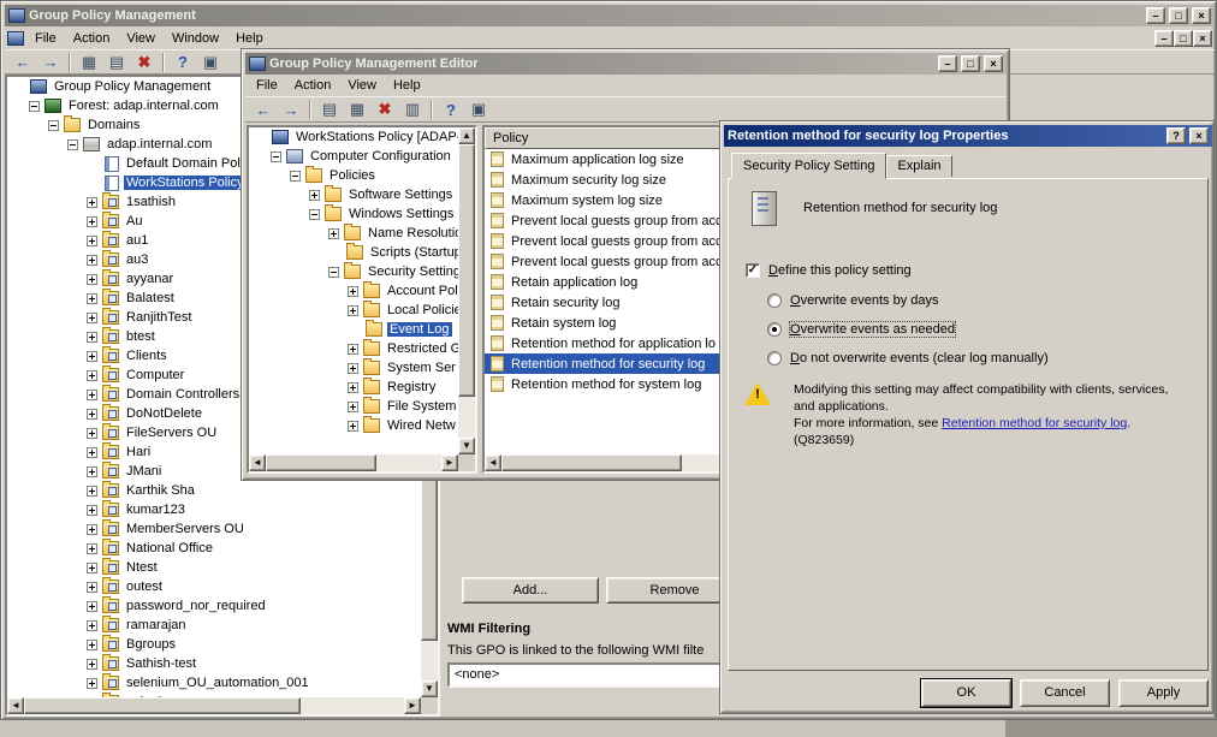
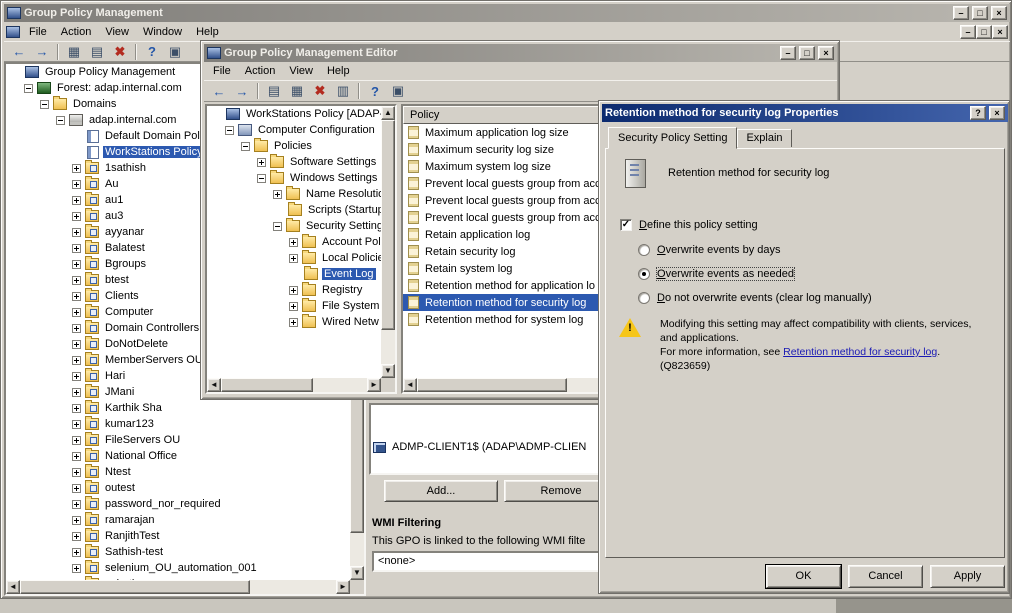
  Group Policy Management
  –
  □
  ×
  File
  Action
  View
  Window
  Help
  –
  □
  ×
  ←
  →
  ▦
  ▤
  ✖
  ?
  ▣
  Group Policy Management
  Forest: adap.internal.com
  Domains
  adap.internal.com
  Default Domain Pol
  WorkStations Polic
  1sathish
  Au
  au1
  au3
  ayyanar
  Balatest
- RanjithTest
+ Bgroups
  btest
  Clients
  Computer
  Domain Controllers
  DoNotDelete
- FileServers OU
+ MemberServers OU
  Hari
  JMani
  Karthik Sha
  kumar123
- MemberServers OU
+ FileServers OU
  National Office
  Ntest
  outest
  password_nor_required
  ramarajan
- Bgroups
+ RanjithTest
  Sathish-test
  selenium_OU_automation_001
  ▼
  ◄
  ►
+ ADMP-CLIENT1$ (ADAP\ADMP-CLIEN
  Add...
  Remove
  WMI Filtering
  This GPO is linked to the following WMI filte
  <none>
  Group Policy Management Editor
  –
  □
  ×
  File
  Action
  View
  Help
  ←
  →
  ▤
  ▦
  ✖
  ▥
  ?
  ▣
  WorkStations Policy [ADAP
  Computer Configuration
  Policies
  Software Settings
  Windows Settings
  Name Resoluti
  Scripts (Startu
  Security Setting
  Account Pol
  Local Polici
  Event Log
- Restricted G
- System Ser
  Registry
  File System
  Wired Netw
  ▲
  ▼
  ◄
  ►
  Policy
  Maximum application log size
  Maximum security log size
  Maximum system log size
  Prevent local guests group from ac
  Prevent local guests group from ac
  Prevent local guests group from ac
  Retain application log
  Retain security log
  Retain system log
  Retention method for application lo
  Retention method for security log
  Retention method for system log
  ◄
  Retention method for security log Properties
  ?
  ×
  Security Policy Setting
  Explain
  Retention method for security log
  ✓
  Define this policy setting
  Overwrite events by days
  Overwrite events as needed
  Do not overwrite events (clear log manually)
  Modifying this setting may affect compatibility with clients, services,
  and applications.
  For more information, see Retention method for security log.
  (Q823659)
  OK
  Cancel
  Apply
